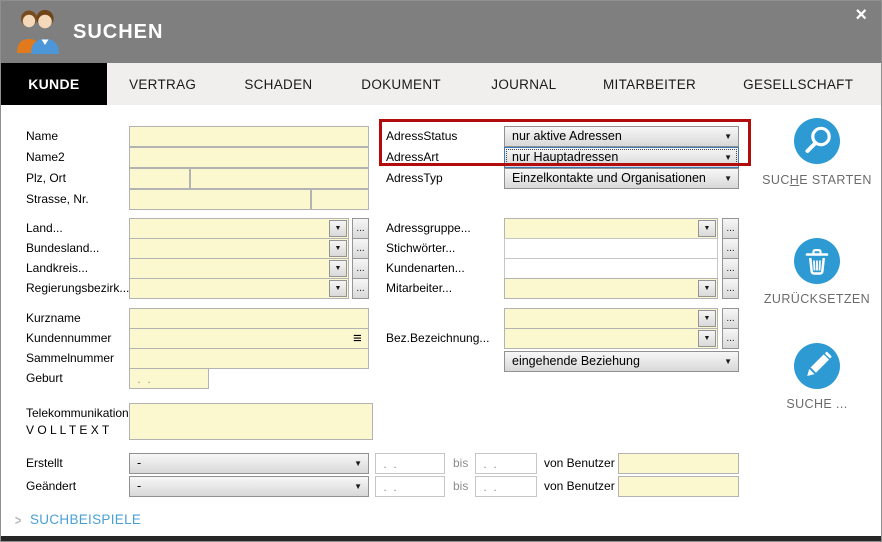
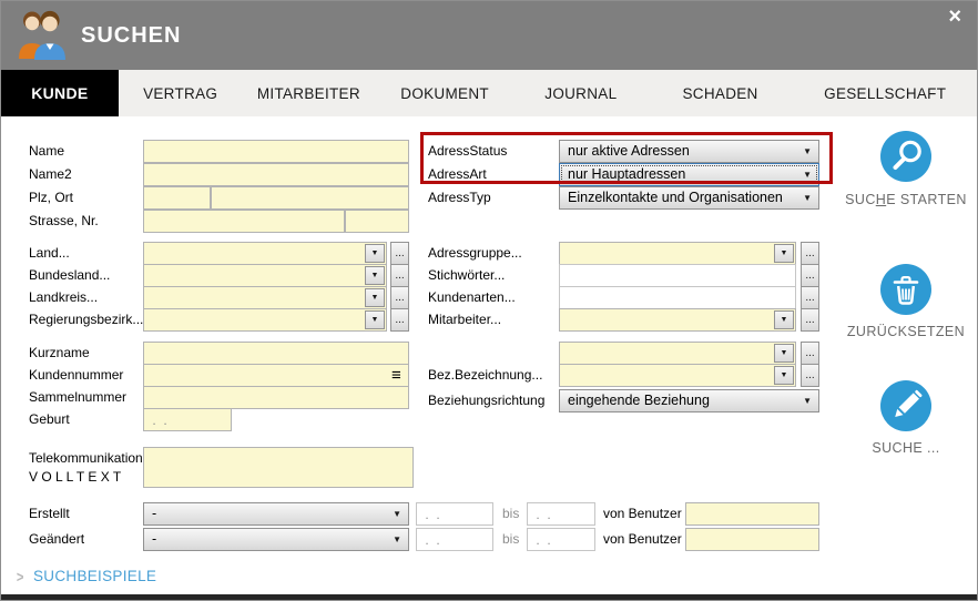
  SUCHEN
  ×
  KUNDE
  VERTRAG
- SCHADEN
+ MITARBEITER
  DOKUMENT
  JOURNAL
- MITARBEITER
+ SCHADEN
  GESELLSCHAFT
  Name
  Name2
  Plz, Ort
  Strasse, Nr.
  Land...
  ...
  Bundesland...
  ...
  Landkreis...
  ...
  Regierungsbezirk...
  ...
  Kurzname
  Kundennummer
  ≡
  Sammelnummer
  Geburt
  . .
  Telekommunikation
  V O L L T E X T
  Erstellt
  -
  ▼
  Geändert
  -
  ▼
  . .
  bis
  . .
  von Benutzer
  . .
  bis
  . .
  von Benutzer
  AdressStatus
  nur aktive Adressen
  ▼
  AdressArt
  nur Hauptadressen
  ▼
  AdressTyp
  Einzelkontakte und Organisationen
  ▼
  Adressgruppe...
  ...
  Stichwörter...
  ...
  Kundenarten...
  ...
  Mitarbeiter...
  ...
  ...
  Bez.Bezeichnung...
  ...
+ Beziehungsrichtung
  eingehende Beziehung
  ▼
  SUCHE STARTEN
  ZURÜCKSETZEN
  SUCHE ...
  >
  SUCHBEISPIELE
